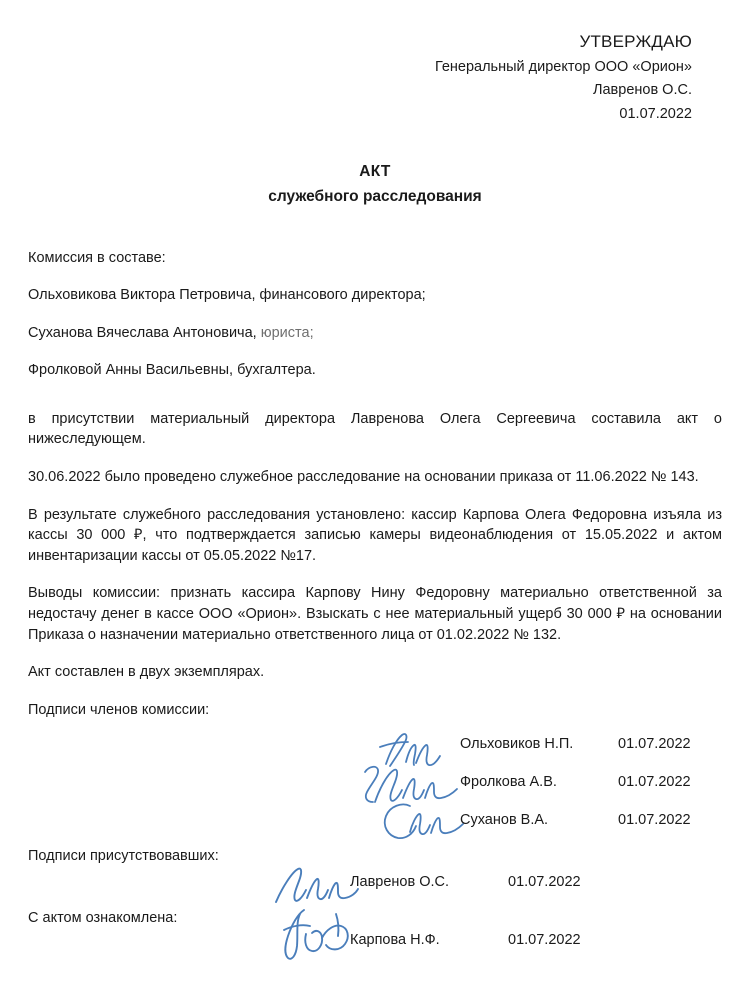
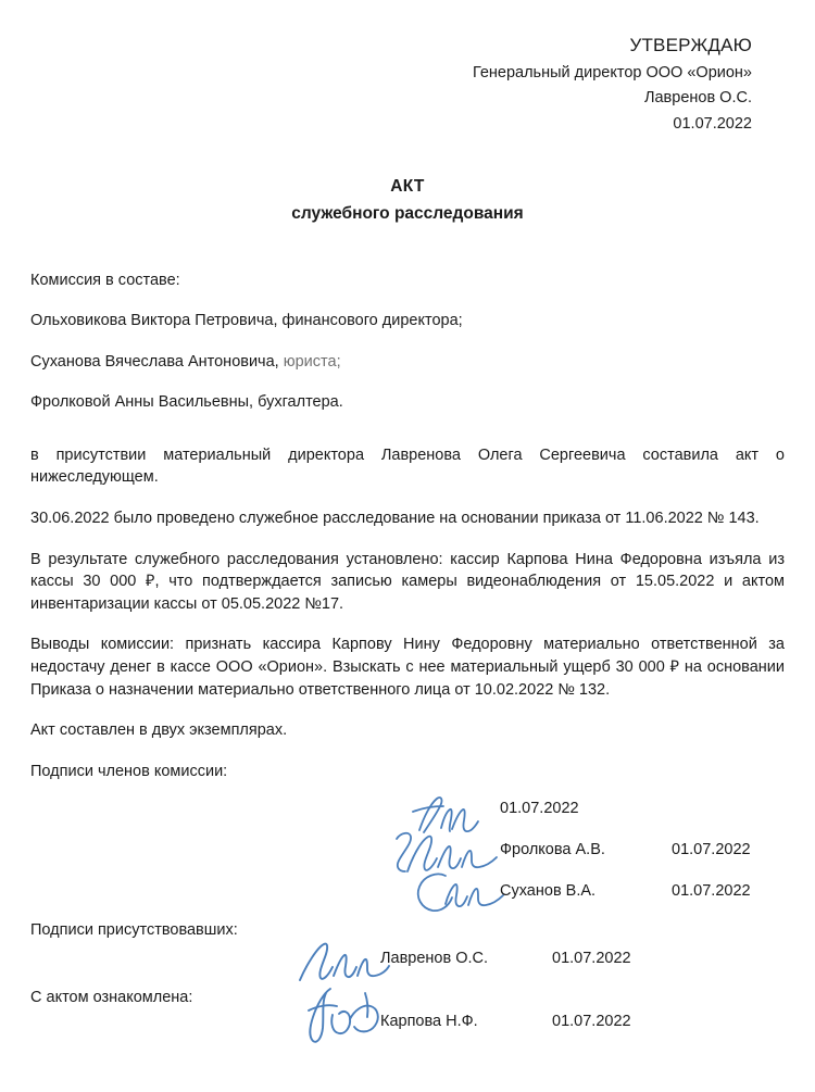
  УТВЕРЖДАЮ
  Генеральный директор ООО «Орион»
  Лавренов О.С.
  01.07.2022
  АКТ
  служебного расследования
  Комиссия в составе:
  Ольховикова Виктора Петровича, финансового директора;
  Суханова Вячеслава Антоновича, юриста;
  Фролковой Анны Васильевны, бухгалтера.
  в присутствии материальный директора Лавренова Олега Сергеевича составила акт о нижеследующем.
  30.06.2022 было проведено служебное расследование на основании приказа от 11.06.2022 № 143.
- В результате служебного расследования установлено: кассир Карпова Олега Федоровна изъяла из кассы 30 000 ₽, что подтверждается записью камеры видеонаблюдения от 15.05.2022 и актом инвентаризации кассы от 05.05.2022 №17.
+ В результате служебного расследования установлено: кассир Карпова Нина Федоровна изъяла из кассы 30 000 ₽, что подтверждается записью камеры видеонаблюдения от 15.05.2022 и актом инвентаризации кассы от 05.05.2022 №17.
- Выводы комиссии: признать кассира Карпову Нину Федоровну материально ответственной за недостачу денег в кассе ООО «Орион». Взыскать с нее материальный ущерб 30 000 ₽ на основании Приказа о назначении материально ответственного лица от 01.02.2022 № 132.
+ Выводы комиссии: признать кассира Карпову Нину Федоровну материально ответственной за недостачу денег в кассе ООО «Орион». Взыскать с нее материальный ущерб 30 000 ₽ на основании Приказа о назначении материально ответственного лица от 10.02.2022 № 132.
  Акт составлен в двух экземплярах.
  Подписи членов комиссии:
- Ольховиков Н.П.
  01.07.2022
  Фролкова А.В.
  01.07.2022
  Суханов В.А.
  01.07.2022
  Подписи присутствовавших:
  Лавренов О.С.
  01.07.2022
  С актом ознакомлена:
  Карпова Н.Ф.
  01.07.2022
